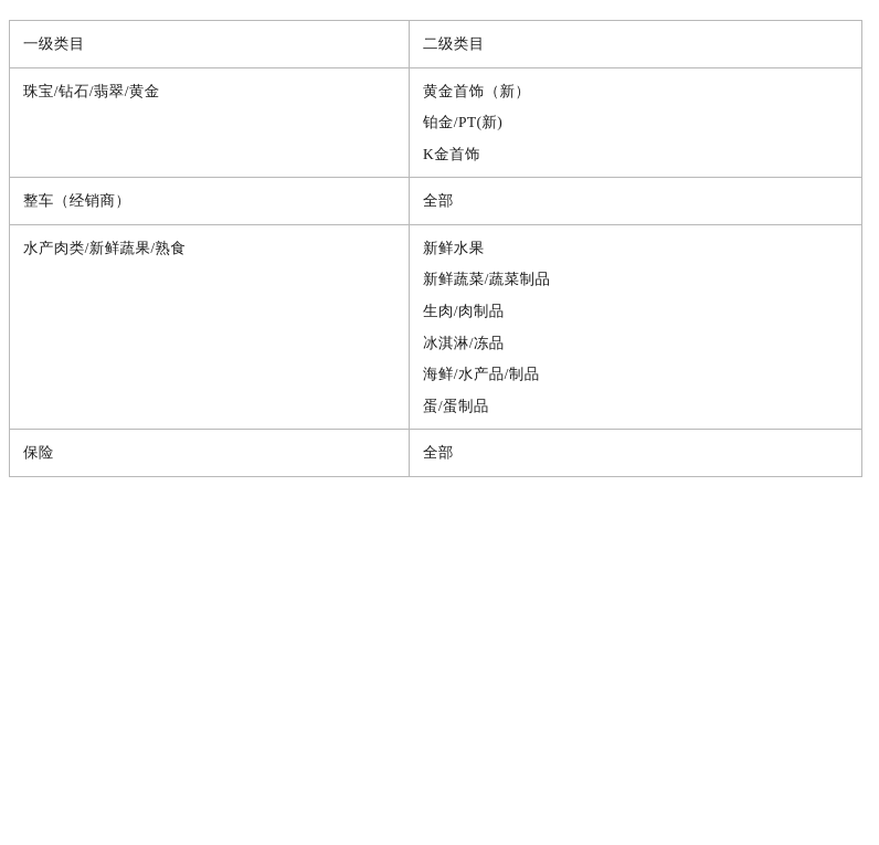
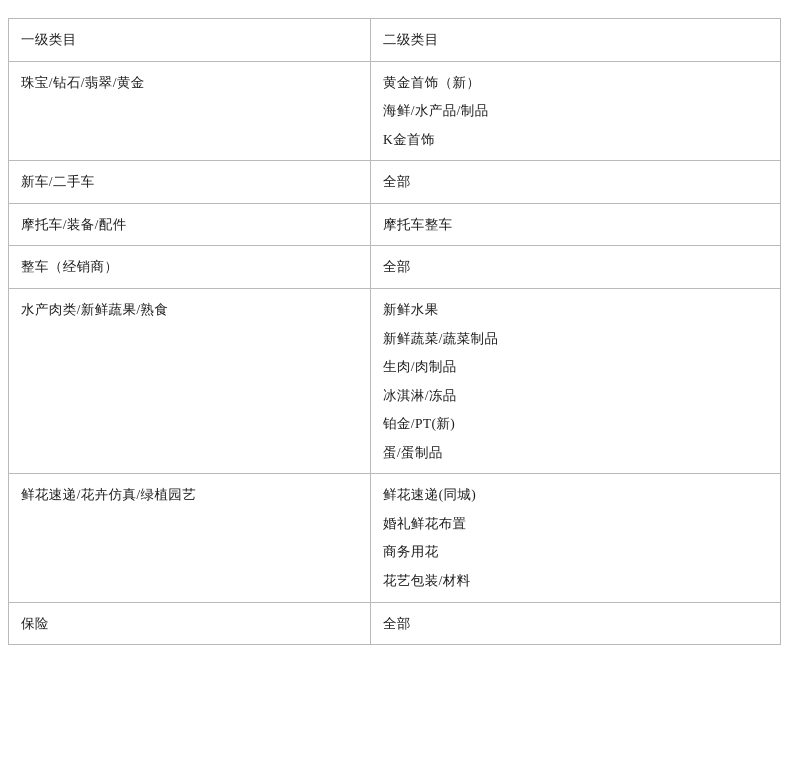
  一级类目	二级类目
- 珠宝/钻石/翡翠/黄金	黄金首饰（新） 铂金/PT(新) K金首饰
+ 珠宝/钻石/翡翠/黄金	黄金首饰（新） 海鲜/水产品/制品 K金首饰
+ 新车/二手车	全部
+ 摩托车/装备/配件	摩托车整车
  整车（经销商）	全部
- 水产肉类/新鲜蔬果/熟食	新鲜水果 新鲜蔬菜/蔬菜制品 生肉/肉制品 冰淇淋/冻品 海鲜/水产品/制品 蛋/蛋制品
+ 水产肉类/新鲜蔬果/熟食	新鲜水果 新鲜蔬菜/蔬菜制品 生肉/肉制品 冰淇淋/冻品 铂金/PT(新) 蛋/蛋制品
+ 鲜花速递/花卉仿真/绿植园艺	鲜花速递(同城) 婚礼鲜花布置 商务用花 花艺包装/材料
  保险	全部
